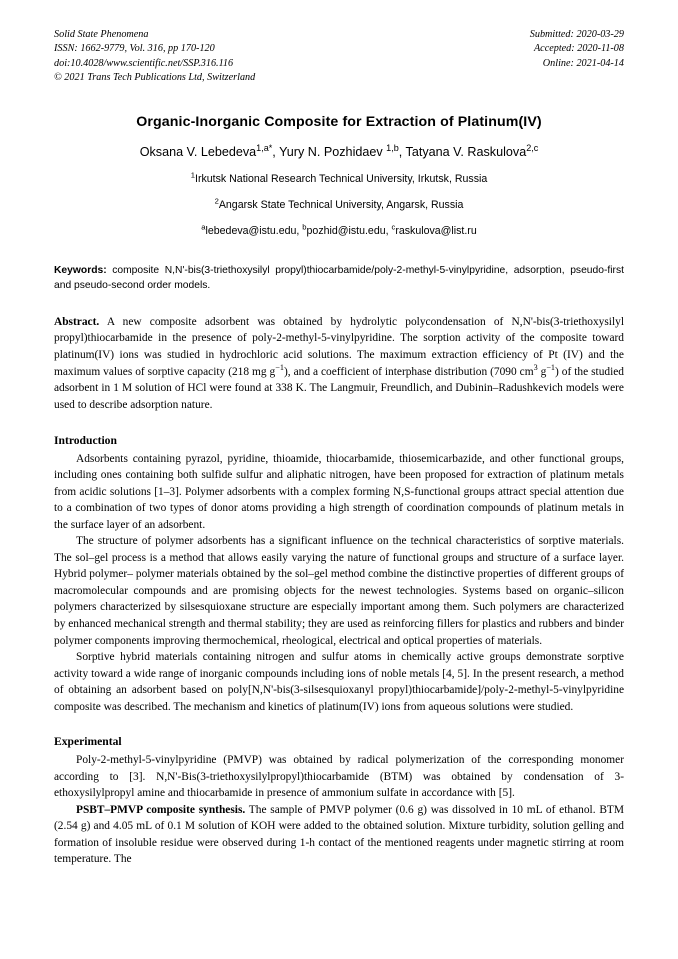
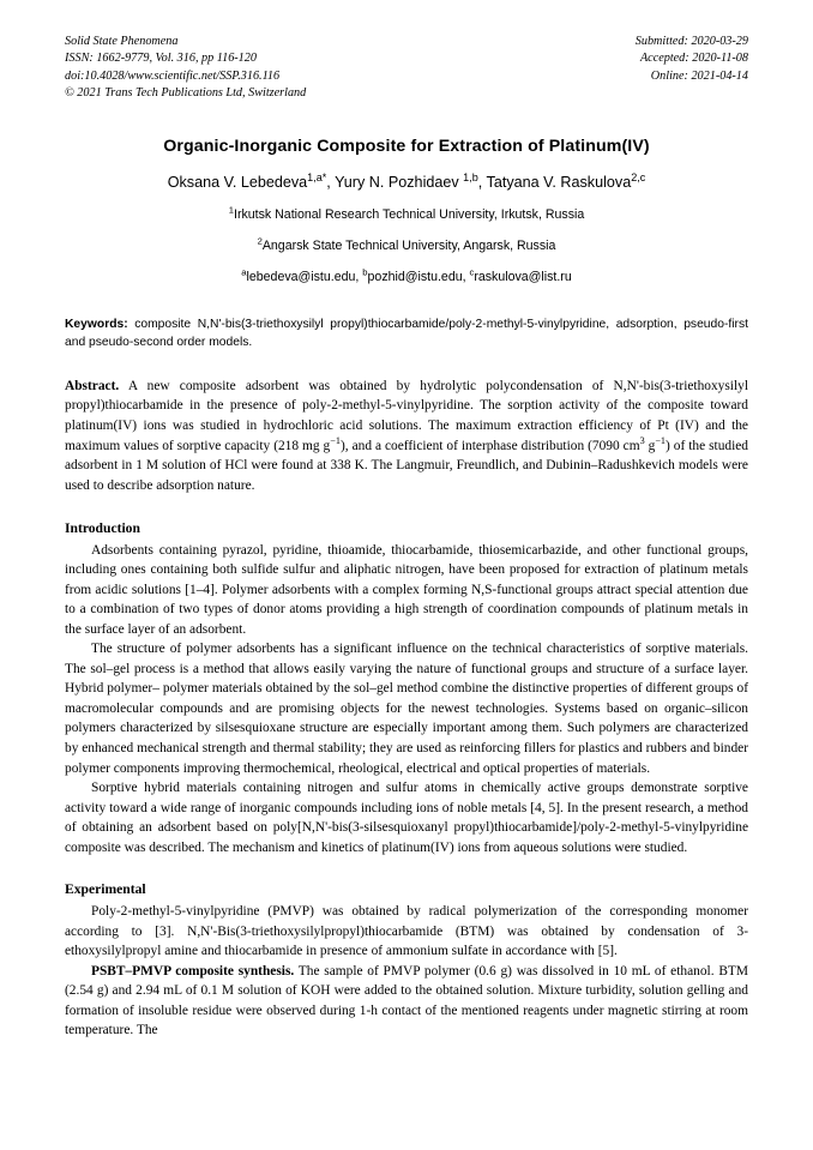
  Solid State Phenomena
- ISSN: 1662-9779, Vol. 316, pp 170-120
+ ISSN: 1662-9779, Vol. 316, pp 116-120
  doi:10.4028/www.scientific.net/SSP.316.116
  © 2021 Trans Tech Publications Ltd, Switzerland
  Submitted: 2020-03-29
  Accepted: 2020-11-08
  Online: 2021-04-14
  Organic-Inorganic Composite for Extraction of Platinum(IV)
  Oksana V. Lebedeva1,a*, Yury N. Pozhidaev 1,b, Tatyana V. Raskulova2,c
  1Irkutsk National Research Technical University, Irkutsk, Russia
  2Angarsk State Technical University, Angarsk, Russia
  alebedeva@istu.edu, bpozhid@istu.edu, craskulova@list.ru
  Keywords: composite N,N'-bis(3-triethoxysilyl propyl)thiocarbamide/poly-2-methyl-5-vinylpyridine, adsorption, pseudo-first and pseudo-second order models.
  Abstract. A new composite adsorbent was obtained by hydrolytic polycondensation of N,N'-bis(3-triethoxysilyl propyl)thiocarbamide in the presence of poly-2-methyl-5-vinylpyridine. The sorption activity of the composite toward platinum(IV) ions was studied in hydrochloric acid solutions. The maximum extraction efficiency of Pt (IV) and the maximum values of sorptive capacity (218 mg g−1), and a coefficient of interphase distribution (7090 cm3 g−1) of the studied adsorbent in 1 M solution of HCl were found at 338 K. The Langmuir, Freundlich, and Dubinin–Radushkevich models were used to describe adsorption nature.
  Introduction
- Adsorbents containing pyrazol, pyridine, thioamide, thiocarbamide, thiosemicarbazide, and other functional groups, including ones containing both sulfide sulfur and aliphatic nitrogen, have been proposed for extraction of platinum metals from acidic solutions [1–3]. Polymer adsorbents with a complex forming N,S-functional groups attract special attention due to a combination of two types of donor atoms providing a high strength of coordination compounds of platinum metals in the surface layer of an adsorbent.
+ Adsorbents containing pyrazol, pyridine, thioamide, thiocarbamide, thiosemicarbazide, and other functional groups, including ones containing both sulfide sulfur and aliphatic nitrogen, have been proposed for extraction of platinum metals from acidic solutions [1–4]. Polymer adsorbents with a complex forming N,S-functional groups attract special attention due to a combination of two types of donor atoms providing a high strength of coordination compounds of platinum metals in the surface layer of an adsorbent.
  The structure of polymer adsorbents has a significant influence on the technical characteristics of sorptive materials. The sol–gel process is a method that allows easily varying the nature of functional groups and structure of a surface layer. Hybrid polymer– polymer materials obtained by the sol–gel method combine the distinctive properties of different groups of macromolecular compounds and are promising objects for the newest technologies. Systems based on organic–silicon polymers characterized by silsesquioxane structure are especially important among them. Such polymers are characterized by enhanced mechanical strength and thermal stability; they are used as reinforcing fillers for plastics and rubbers and binder polymer components improving thermochemical, rheological, electrical and optical properties of materials.
  Sorptive hybrid materials containing nitrogen and sulfur atoms in chemically active groups demonstrate sorptive activity toward a wide range of inorganic compounds including ions of noble metals [4, 5]. In the present research, a method of obtaining an adsorbent based on poly[N,N'-bis(3-silsesquioxanyl propyl)thiocarbamide]/poly-2-methyl-5-vinylpyridine composite was described. The mechanism and kinetics of platinum(IV) ions from aqueous solutions were studied.
  Experimental
  Poly-2-methyl-5-vinylpyridine (PMVP) was obtained by radical polymerization of the corresponding monomer according to [3]. N,N'-Bis(3-triethoxysilylpropyl)thiocarbamide (BTM) was obtained by condensation of 3-ethoxysilylpropyl amine and thiocarbamide in presence of ammonium sulfate in accordance with [5].
- PSBT–PMVP composite synthesis. The sample of PMVP polymer (0.6 g) was dissolved in 10 mL of ethanol. BTM (2.54 g) and 4.05 mL of 0.1 M solution of KOH were added to the obtained solution. Mixture turbidity, solution gelling and formation of insoluble residue were observed during 1-h contact of the mentioned reagents under magnetic stirring at room temperature. The
+ PSBT–PMVP composite synthesis. The sample of PMVP polymer (0.6 g) was dissolved in 10 mL of ethanol. BTM (2.54 g) and 2.94 mL of 0.1 M solution of KOH were added to the obtained solution. Mixture turbidity, solution gelling and formation of insoluble residue were observed during 1-h contact of the mentioned reagents under magnetic stirring at room temperature. The
